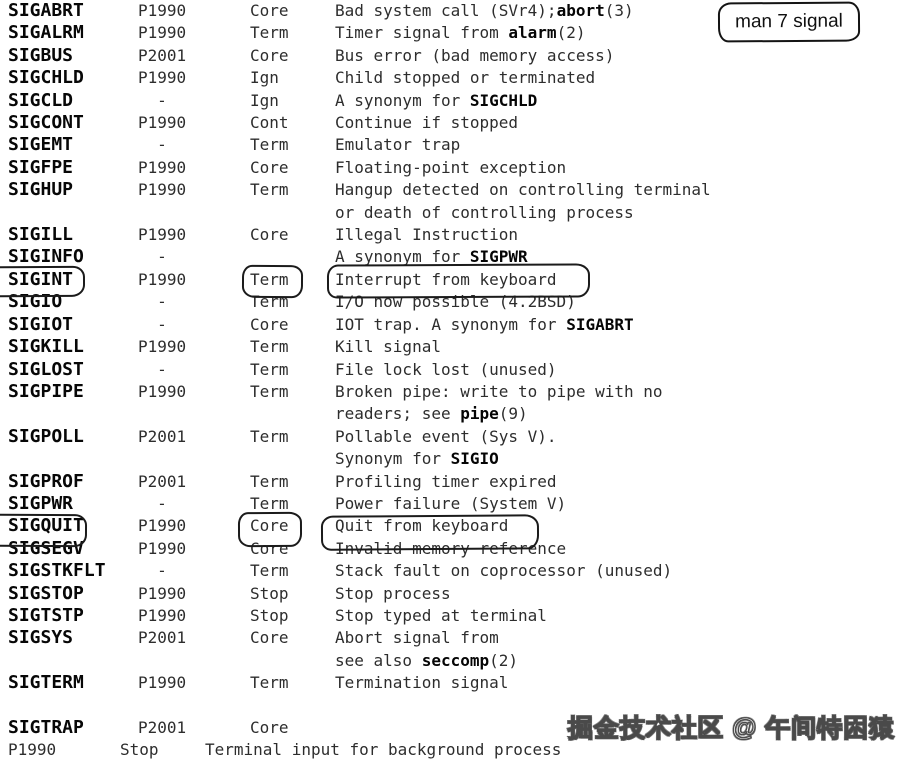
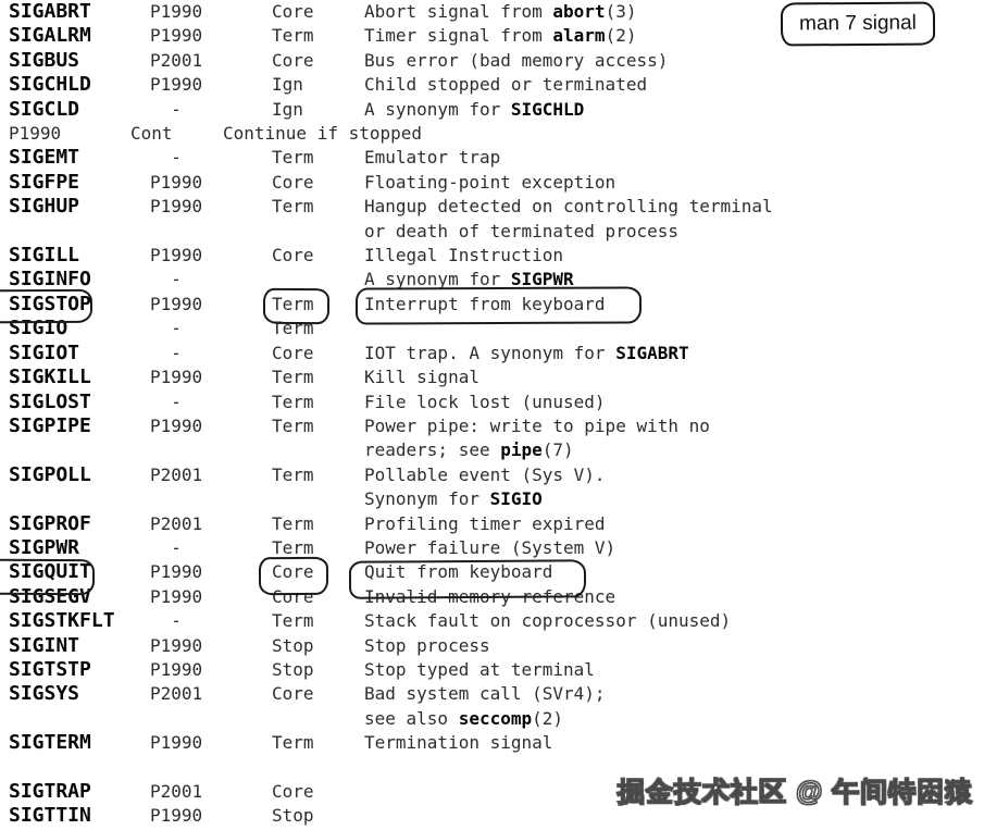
  SIGABRT
  P1990
  Core
- Bad system call (SVr4);abort(3)
+ Abort signal from abort(3)
  SIGALRM
  P1990
  Term
  Timer signal from alarm(2)
  SIGBUS
  P2001
  Core
  Bus error (bad memory access)
  SIGCHLD
  P1990
  Ign
  Child stopped or terminated
  SIGCLD
  -
  Ign
  A synonym for SIGCHLD
- SIGCONT
  P1990
  Cont
  Continue if stopped
  SIGEMT
  -
  Term
  Emulator trap
  SIGFPE
  P1990
  Core
  Floating-point exception
  SIGHUP
  P1990
  Term
  Hangup detected on controlling terminal
- or death of controlling process
+ or death of terminated process
  SIGILL
  P1990
  Core
  Illegal Instruction
  SIGINFO
  -
  A synonym for SIGPWR
- SIGINT
+ SIGSTOP
  P1990
  Term
  Interrupt from keyboard
  SIGIO
  -
  Term
- I/O now possible (4.2BSD)
  SIGIOT
  -
  Core
  IOT trap. A synonym for SIGABRT
  SIGKILL
  P1990
  Term
  Kill signal
  SIGLOST
  -
  Term
  File lock lost (unused)
  SIGPIPE
  P1990
  Term
- Broken pipe: write to pipe with no
+ Power pipe: write to pipe with no
- readers; see pipe(9)
+ readers; see pipe(7)
  SIGPOLL
  P2001
  Term
  Pollable event (Sys V).
  Synonym for SIGIO
  SIGPROF
  P2001
  Term
  Profiling timer expired
  SIGPWR
  -
  Term
  Power failure (System V)
  SIGQUIT
  P1990
  Core
  Quit from keyboard
  SIGSEGV
  P1990
  Core
  Invalid memory reference
  SIGSTKFLT
  -
  Term
  Stack fault on coprocessor (unused)
- SIGSTOP
+ SIGINT
  P1990
  Stop
  Stop process
  SIGTSTP
  P1990
  Stop
  Stop typed at terminal
  SIGSYS
  P2001
  Core
- Abort signal from
+ Bad system call (SVr4);
  see also seccomp(2)
  SIGTERM
  P1990
  Term
  Termination signal
  SIGTRAP
  P2001
  Core
+ SIGTTIN
  P1990
  Stop
- Terminal input for background process
  man 7 signal
  掘金技术社区 @ 午间特困猿
